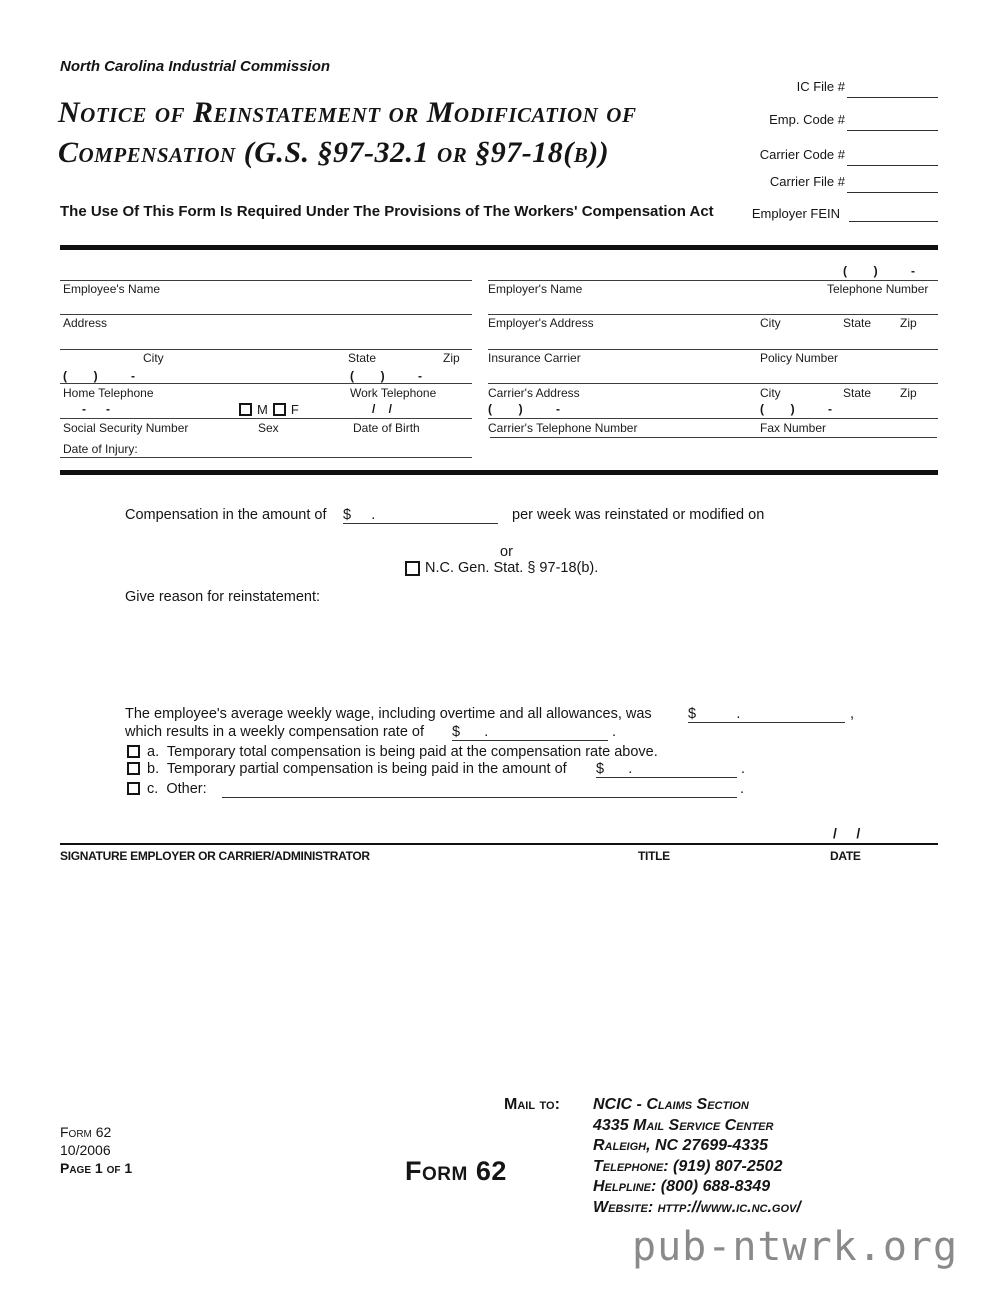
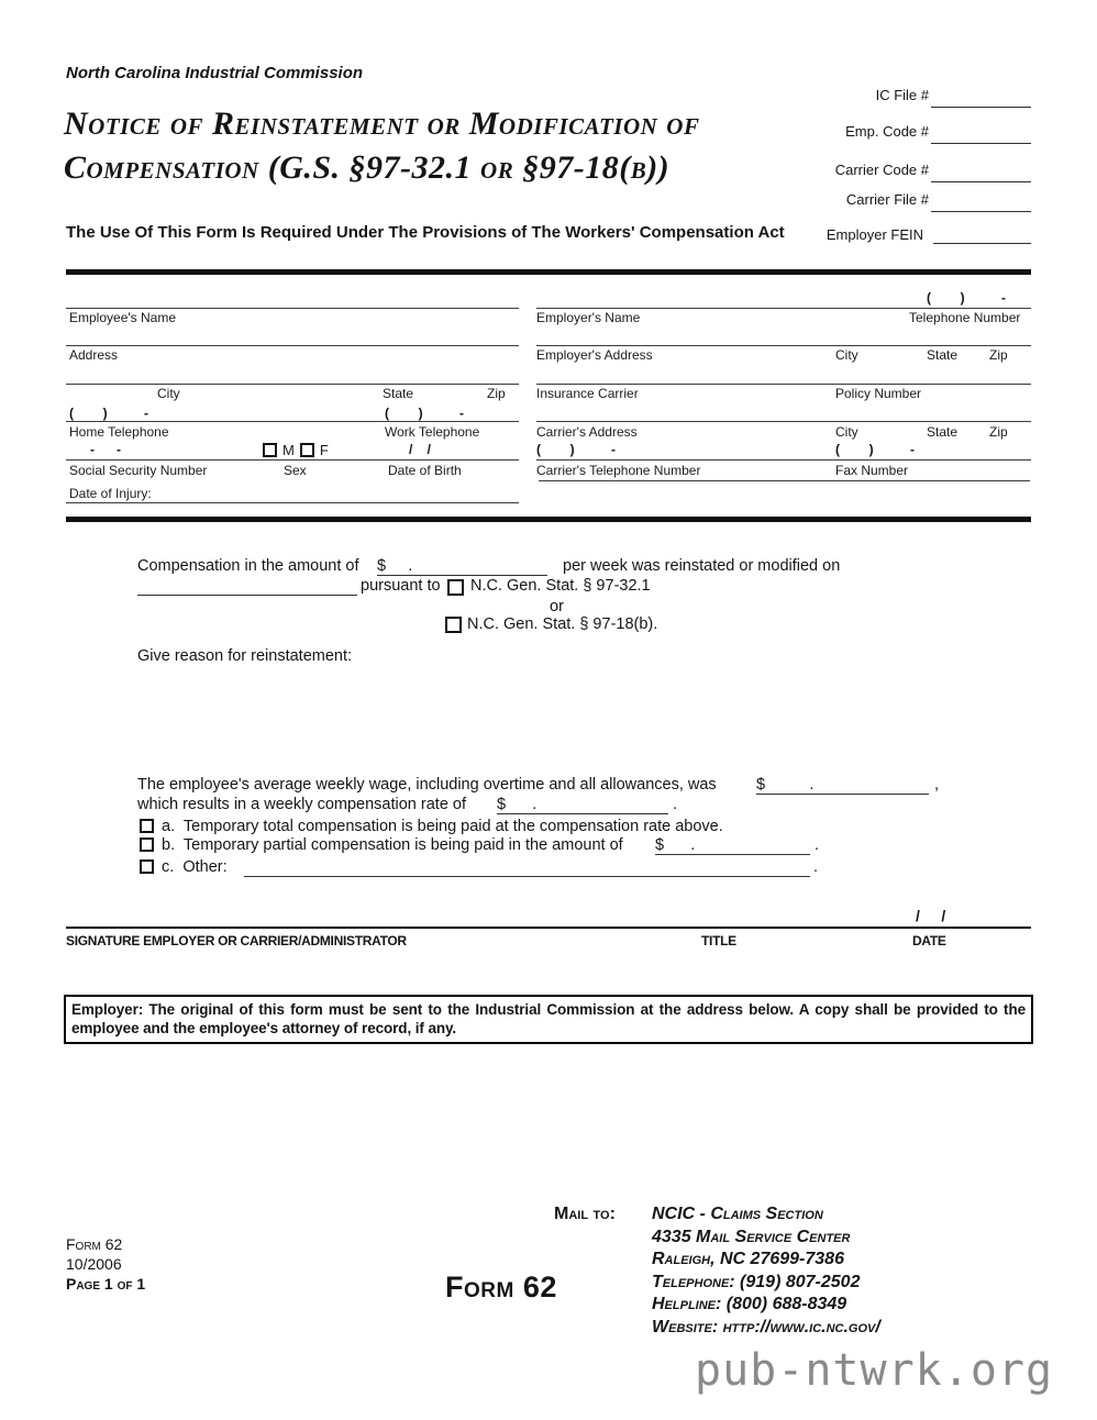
  North Carolina Industrial Commission
  Notice of Reinstatement or Modification of
  Compensation (G.S. §97-32.1 or §97-18(b))
  The Use Of This Form Is Required Under The Provisions of The Workers' Compensation Act
  IC File #
  Emp. Code #
  Carrier Code #
  Carrier File #
  Employer FEIN
  Employee's Name
  Address
  City
  State
  Zip
  ( ) -
  ( ) -
  Home Telephone
  Work Telephone
  - -
  M
  F
  / /
  Social Security Number
  Sex
  Date of Birth
  Date of Injury:
  ( ) -
  Employer's Name
  Telephone Number
  Employer's Address
  City
  State
  Zip
  Insurance Carrier
  Policy Number
  Carrier's Address
  City
  State
  Zip
  ( ) -
  ( ) -
  Carrier's Telephone Number
  Fax Number
  Compensation in the amount of
  $ .
  per week was reinstated or modified on
+ pursuant to
+ N.C. Gen. Stat. § 97-32.1
  or
  N.C. Gen. Stat. § 97-18(b).
  Give reason for reinstatement:
  The employee's average weekly wage, including overtime and all allowances, was
  $ .
  ,
  which results in a weekly compensation rate of
  $ .
  .
  a. Temporary total compensation is being paid at the compensation rate above.
  b. Temporary partial compensation is being paid in the amount of
  $ .
  .
  c. Other:
  .
  / /
  SIGNATURE EMPLOYER OR CARRIER/ADMINISTRATOR
  TITLE
  DATE
+ Employer: The original of this form must be sent to the Industrial Commission at the address below. A copy shall be provided to the employee and the employee's attorney of record, if any.
  Form 62
  10/2006
  Page 1 of 1
  Form 62
  Mail to:
  NCIC - Claims Section
  4335 Mail Service Center
- Raleigh, NC 27699-4335
+ Raleigh, NC 27699-7386
  Telephone: (919) 807-2502
  Helpline: (800) 688-8349
  Website: http://www.ic.nc.gov/
  pub-ntwrk.org
